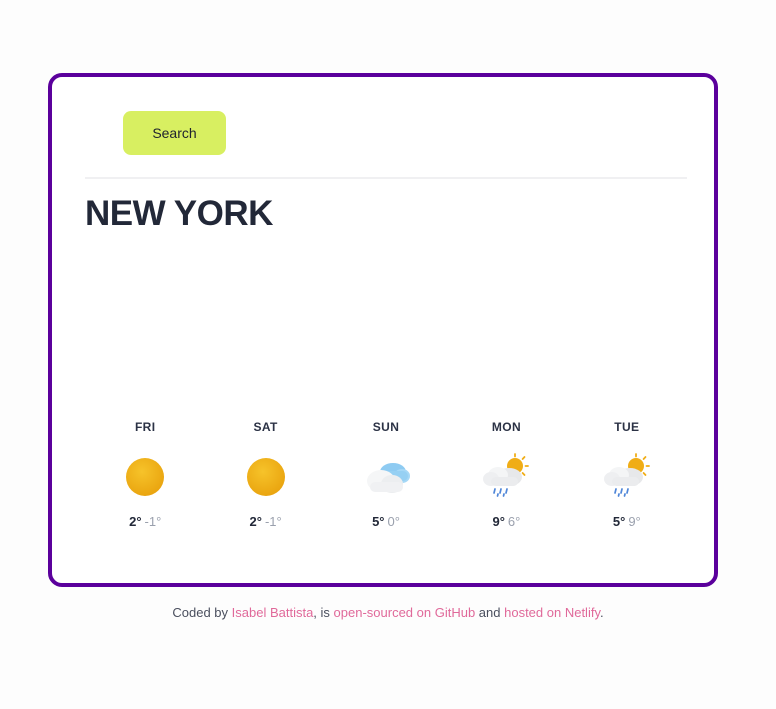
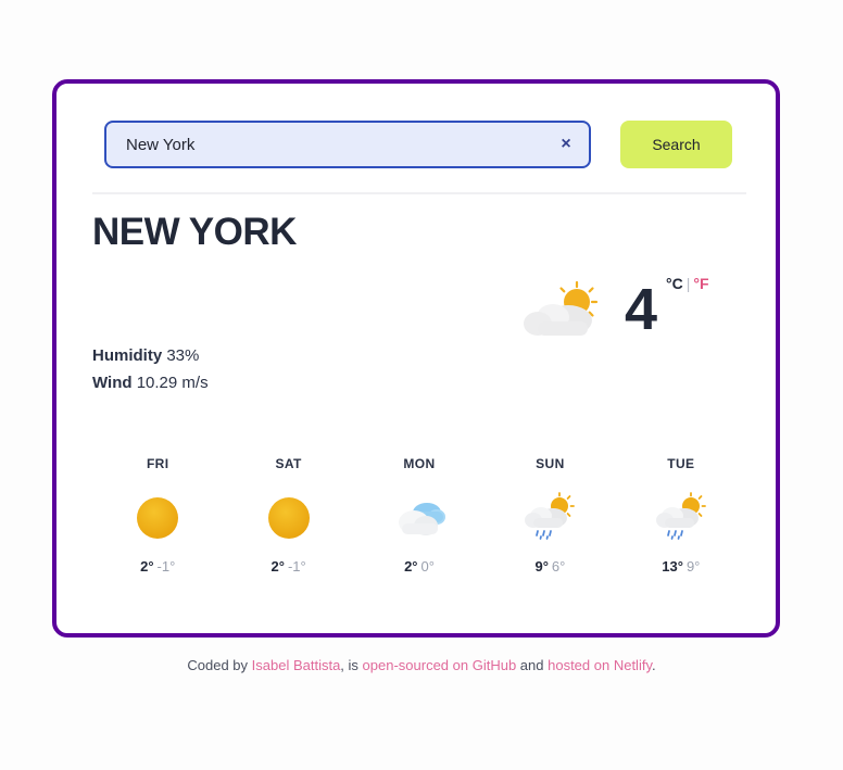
+ New York
+ ×
  Search
  NEW YORK
+ Humidity 33%
+ Wind 10.29 m/s
+ 4
+ °C | °F
  FRI
  2° -1°
  SAT
  2° -1°
- SUN
+ MON
- 5° 0°
+ 2° 0°
- MON
+ SUN
  9° 6°
  TUE
- 5° 9°
+ 13° 9°
  Coded by Isabel Battista, is open-sourced on GitHub and hosted on Netlify.
